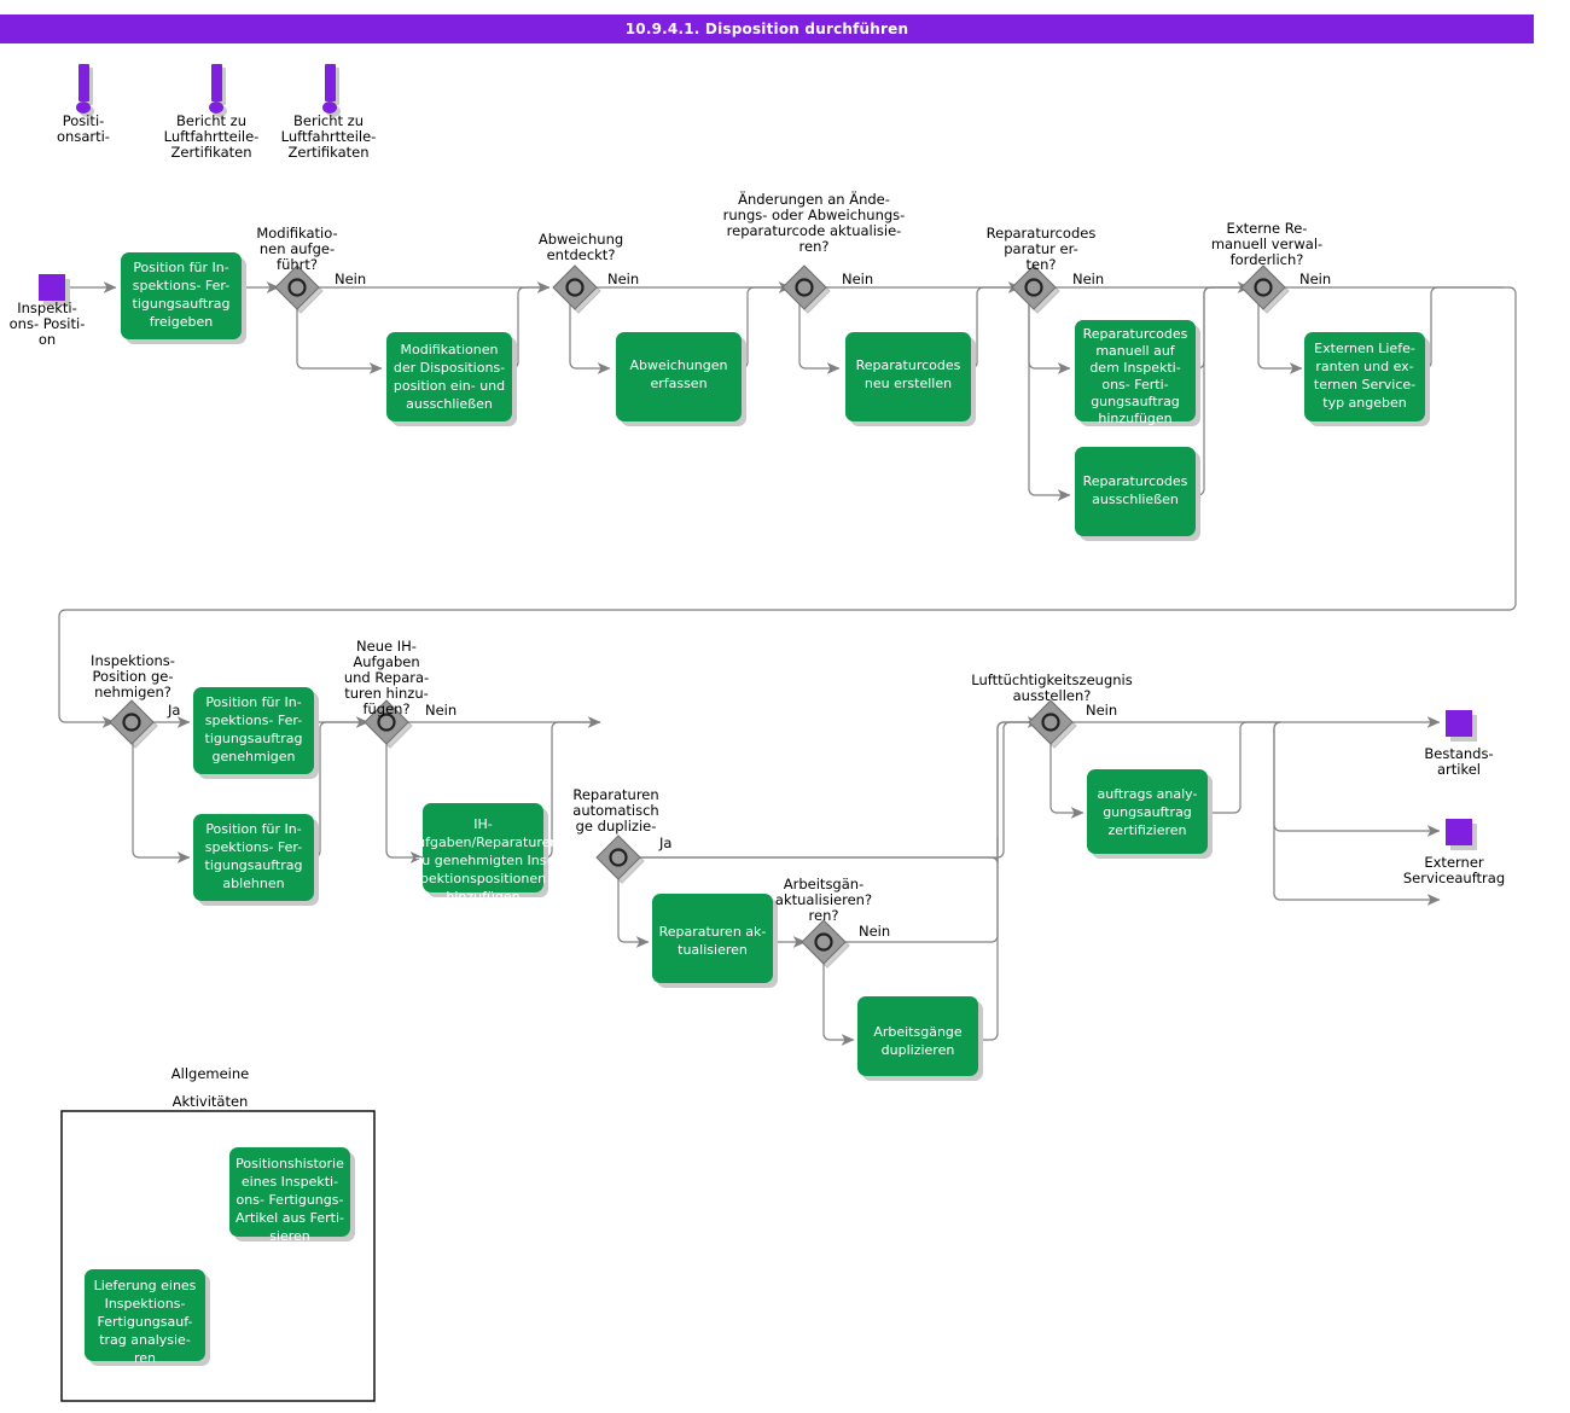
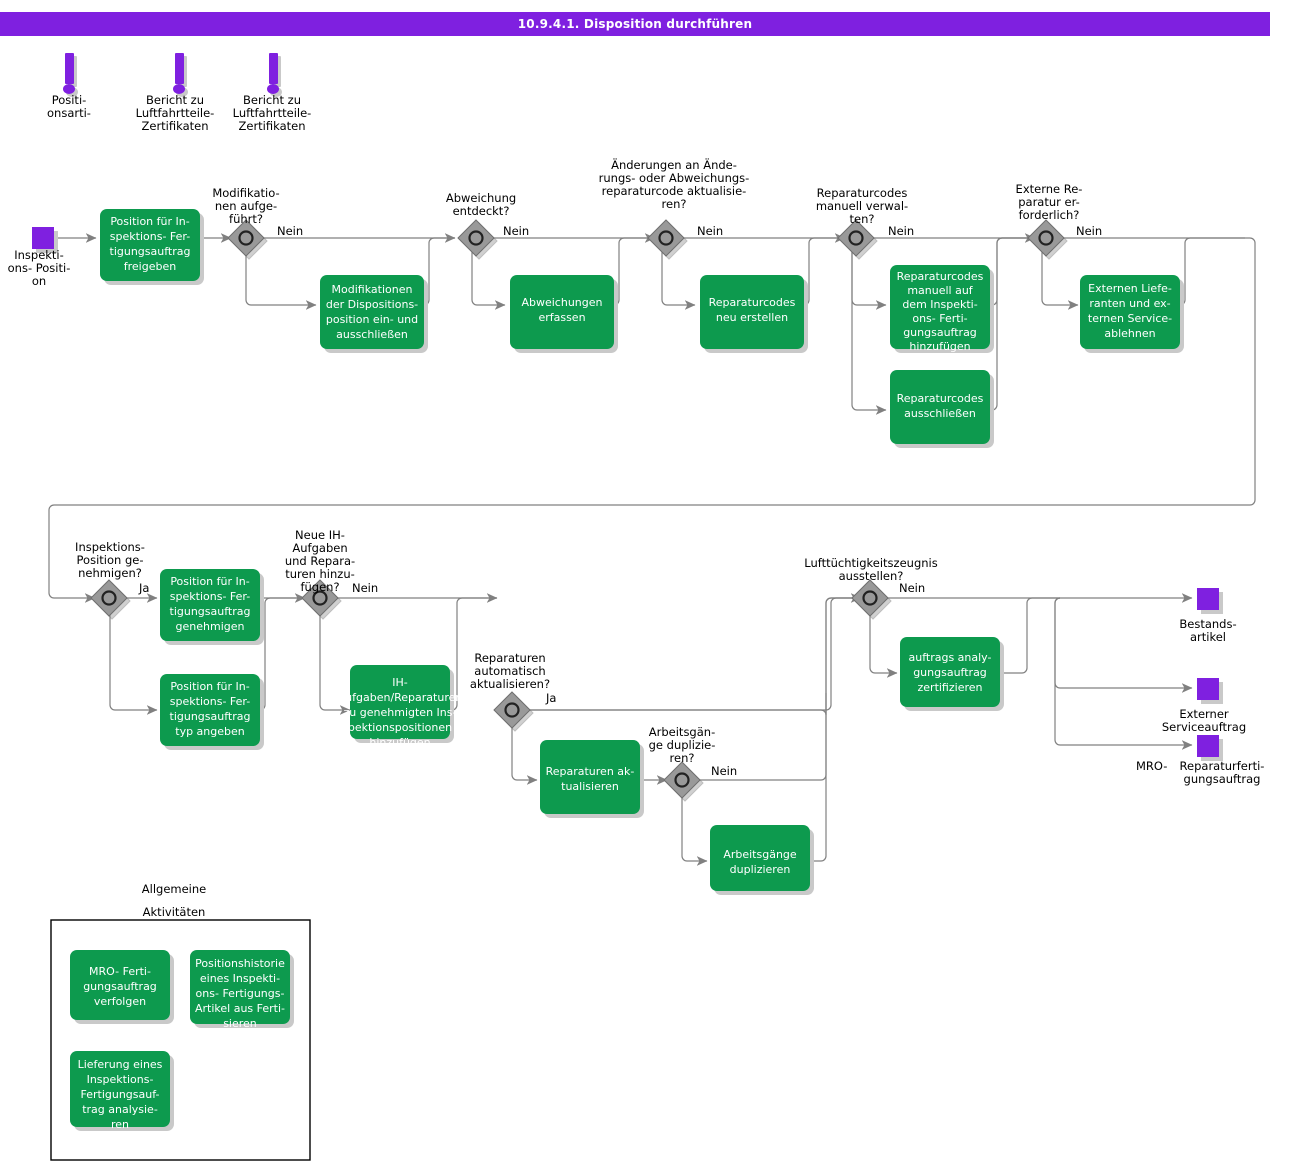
  10.9.4.1. Disposition durchführen
  Positi- onsarti-
  Bericht zu Luftfahrtteile- Zertifikaten
  Bericht zu Luftfahrtteile- Zertifikaten
  Inspekti- ons- Positi- on
  Position für In- spektions- Fer- tigungsauftrag freigeben
  Modifikationen der Dispositions- position ein- und ausschließen
  Abweichungen erfassen
  Reparaturcodes neu erstellen
  Reparaturcodes manuell auf dem Inspekti- ons- Ferti- gungsauftrag hinzufügen
  Reparaturcodes ausschließen
- Externen Liefe- ranten und ex- ternen Service- typ angeben
+ Externen Liefe- ranten und ex- ternen Service- ablehnen
  Position für In- spektions- Fer- tigungsauftrag genehmigen
- Position für In- spektions- Fer- tigungsauftrag ablehnen
+ Position für In- spektions- Fer- tigungsauftrag typ angeben
  IH- Aufgaben/Reparaturen zu genehmigten Ins- pektionspositionen hinzufügen
  Reparaturen ak- tualisieren
  Arbeitsgänge duplizieren
  auftrags analy- gungsauftrag zertifizieren
+ MRO- Ferti- gungsauftrag verfolgen
  Positionshistorie eines Inspekti- ons- Fertigungs- Artikel aus Ferti- sieren
  Lieferung eines Inspektions- Fertigungsauf- trag analysie- ren
  Modifikatio- nen aufge- führt?
  Nein
  Abweichung entdeckt?
  Nein
  Änderungen an Ände- rungs- oder Abweichungs- reparaturcode aktualisie- ren?
  Nein
- Reparaturcodes paratur er- ten?
+ Reparaturcodes manuell verwal- ten?
  Nein
- Externe Re- manuell verwal- forderlich?
+ Externe Re- paratur er- forderlich?
  Nein
  Inspektions- Position ge- nehmigen?
  Ja
  Neue IH- Aufgaben und Repara- turen hinzu- fügen?
  Nein
- Reparaturen automatisch ge duplizie-
+ Reparaturen automatisch aktualisieren?
  Ja
- Arbeitsgän- aktualisieren? ren?
+ Arbeitsgän- ge duplizie- ren?
  Nein
  Lufttüchtigkeitszeugnis ausstellen?
  Nein
  Bestands- artikel
  Externer Serviceauftrag
+ MRO-
+ Reparaturferti- gungsauftrag
  Allgemeine Aktivitäten
